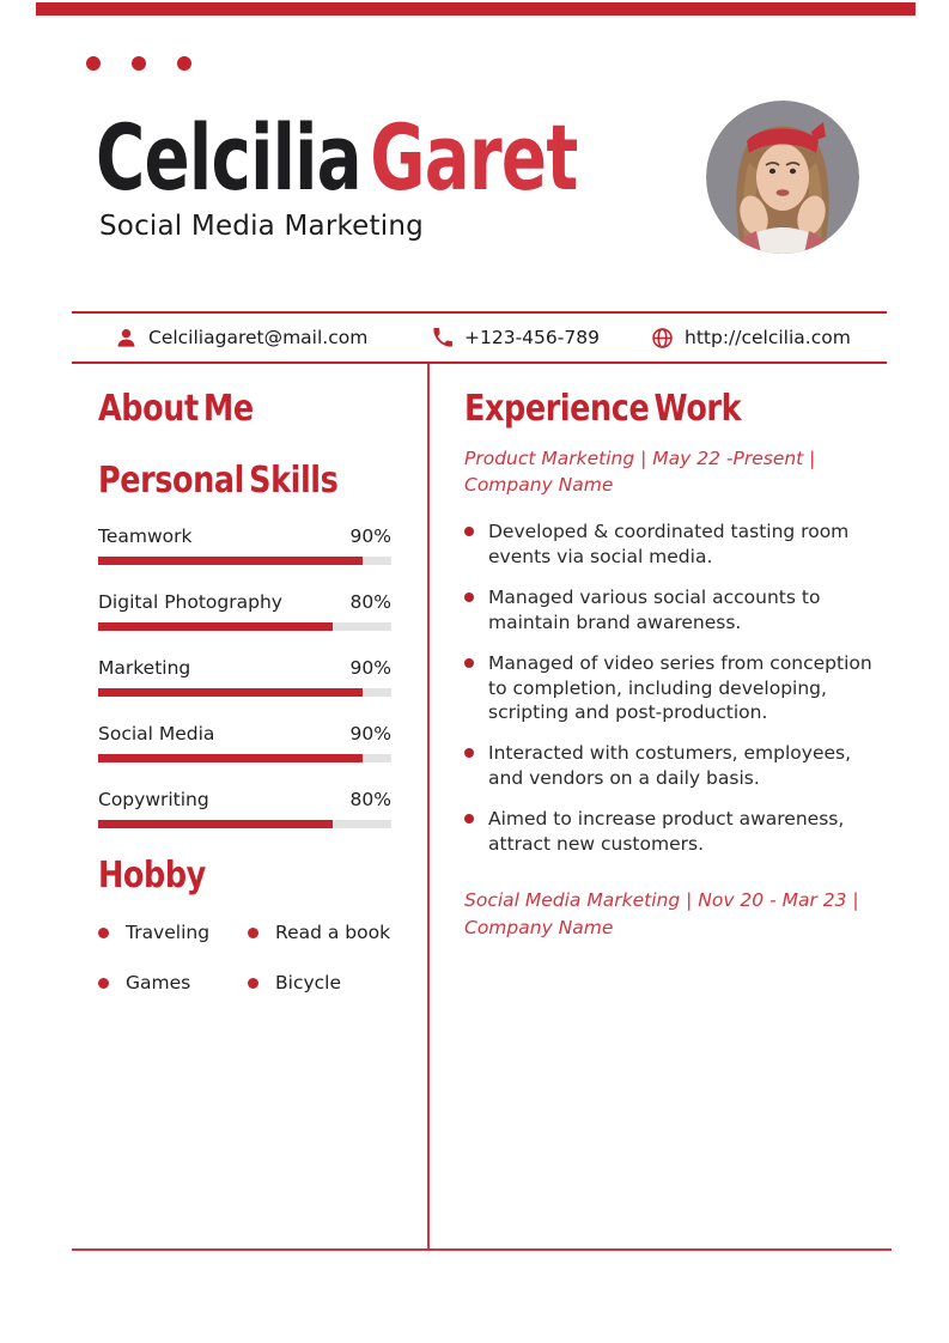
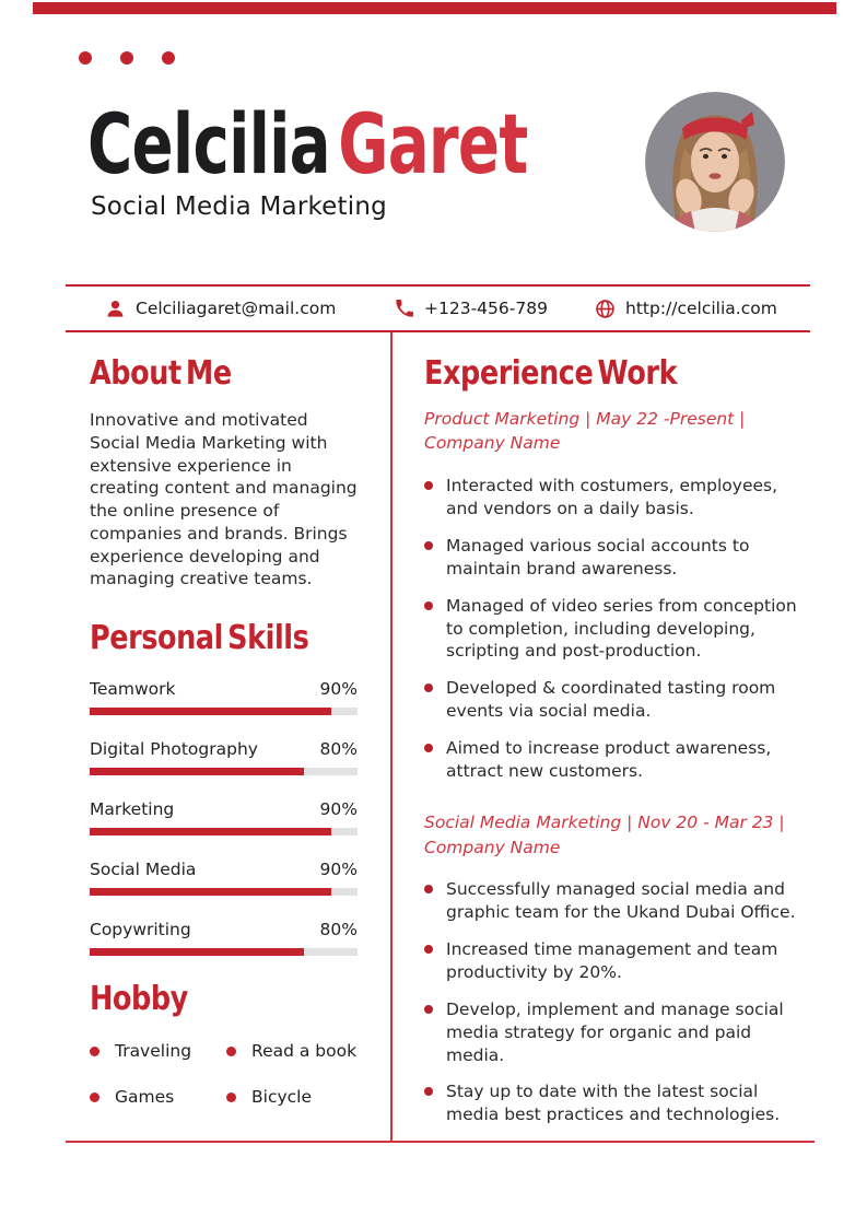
  CelciliaGaret
  Social Media Marketing
  Celciliagaret@mail.com
  +123-456-789
  http://celcilia.com
  About Me
+ Innovative and motivated Social Media Marketing with extensive experience in creating content and managing the online presence of companies and brands. Brings experience developing and managing creative teams.
  Personal Skills
  Teamwork
  90%
  Digital Photography
  80%
  Marketing
  90%
  Social Media
  90%
  Copywriting
  80%
  Hobby
  Traveling
  Read a book
  Games
  Bicycle
  Experience Work
  Product Marketing | May 22 -Present |
  Company Name
- Developed & coordinated tasting room events via social media.
+ Interacted with costumers, employees, and vendors on a daily basis.
  Managed various social accounts to maintain brand awareness.
  Managed of video series from conception to completion, including developing, scripting and post-production.
- Interacted with costumers, employees, and vendors on a daily basis.
+ Developed & coordinated tasting room events via social media.
  Aimed to increase product awareness, attract new customers.
  Social Media Marketing | Nov 20 - Mar 23 |
  Company Name
+ Successfully managed social media and graphic team for the Ukand Dubai Office.
+ Increased time management and team productivity by 20%.
+ Develop, implement and manage social media strategy for organic and paid media.
+ Stay up to date with the latest social media best practices and technologies.
